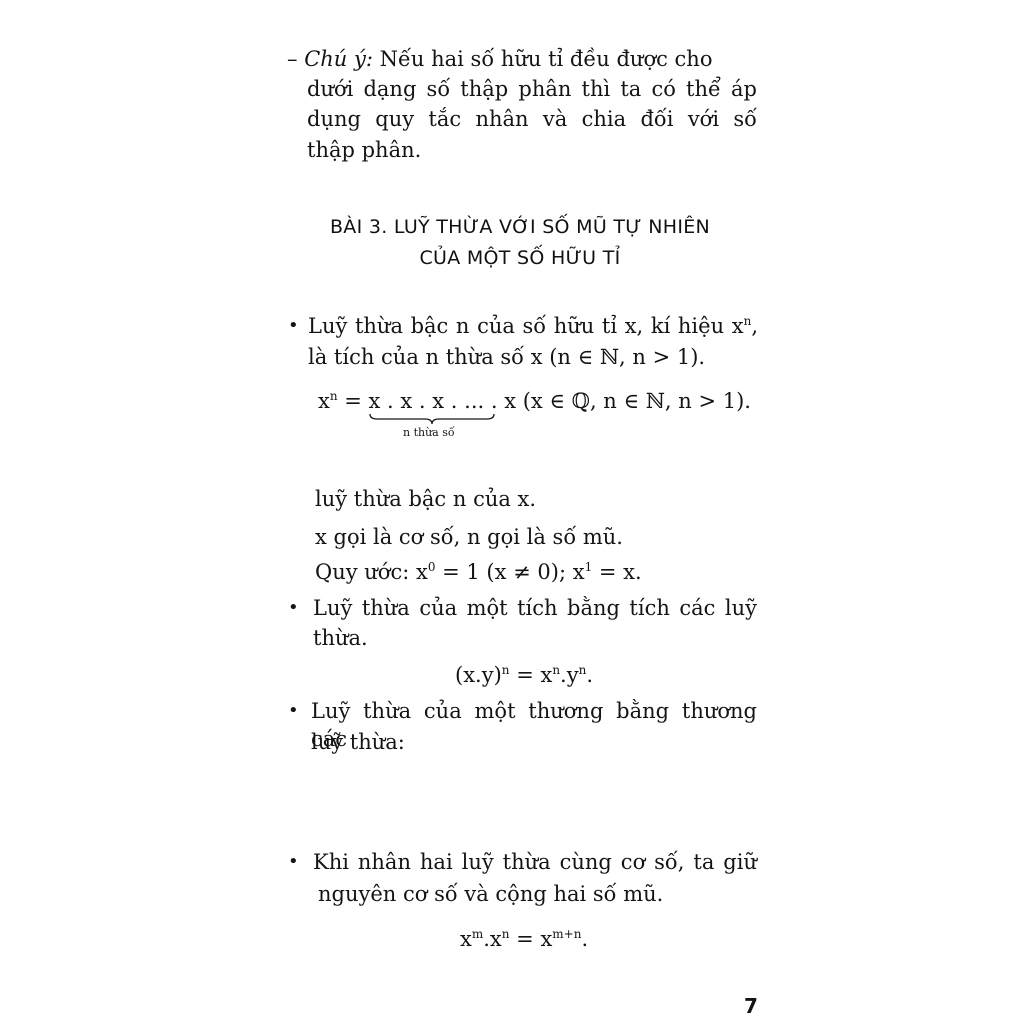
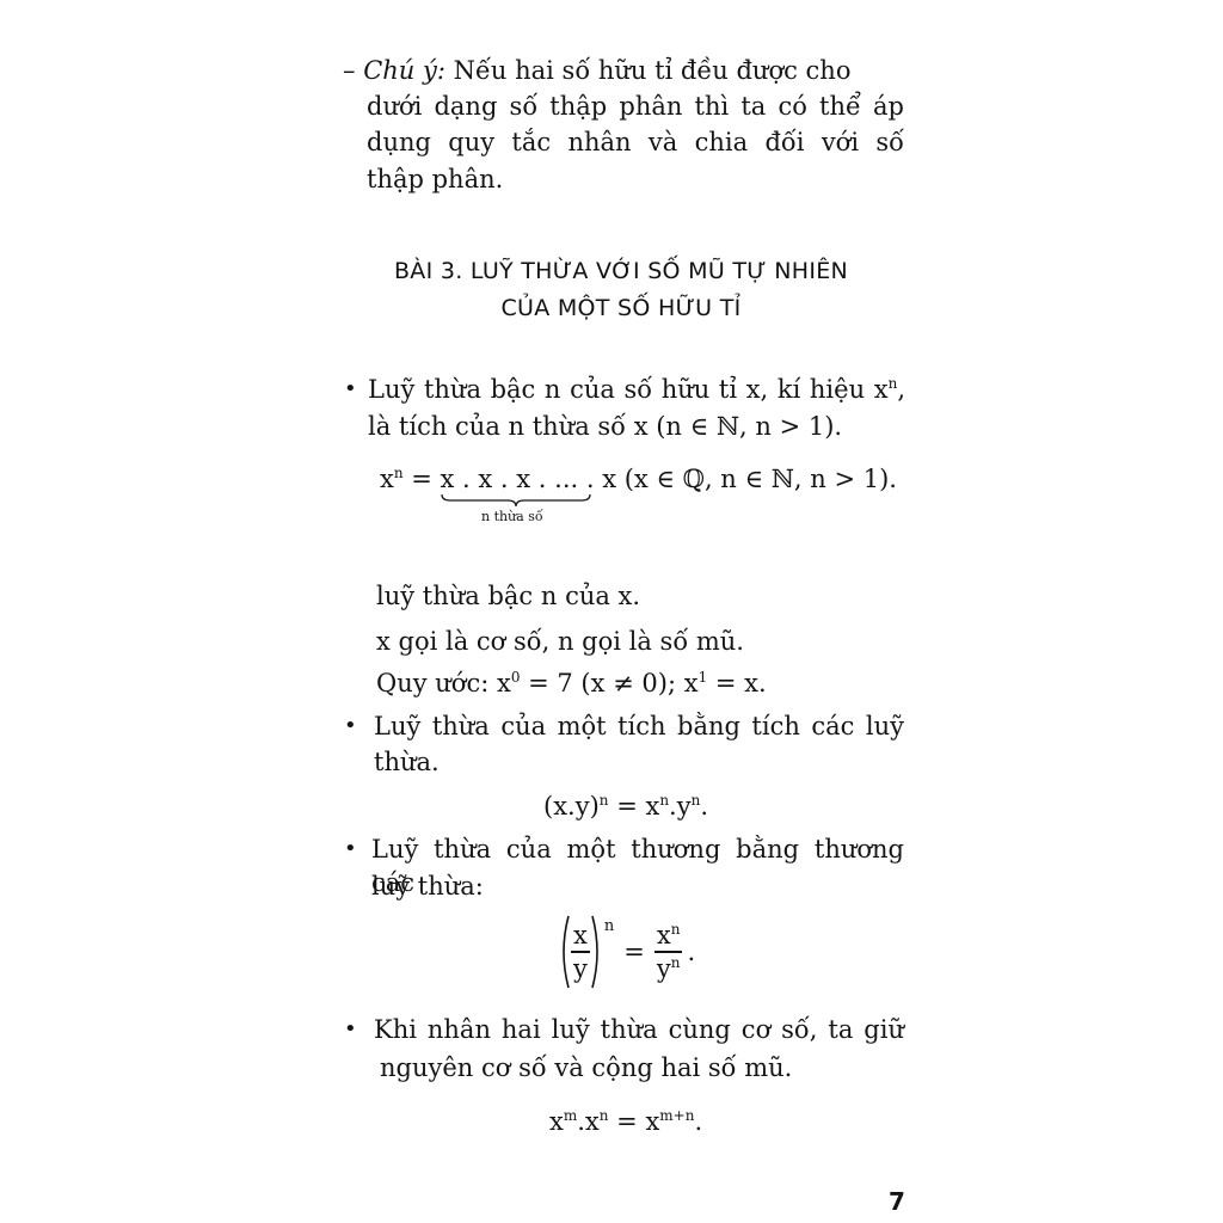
  – Chú ý: Nếu hai số hữu tỉ đều được cho
  dưới dạng số thập phân thì ta có thể áp
  dụng quy tắc nhân và chia đối với số
  thập phân.
  BÀI 3. LUỸ THỪA VỚI SỐ MŨ TỰ NHIÊN
  CỦA MỘT SỐ HỮU TỈ
  •
  Luỹ thừa bậc n của số hữu tỉ x, kí hiệu xn,
  là tích của n thừa số x (n ∈ ℕ, n > 1).
  xn = x . x . x . ... . x (x ∈ ℚ, n ∈ ℕ, n > 1).
  n thừa số
  luỹ thừa bậc n của x.
  x gọi là cơ số, n gọi là số mũ.
- Quy ước: x0 = 1 (x ≠ 0); x1 = x.
+ Quy ước: x0 = 7 (x ≠ 0); x1 = x.
  •
  Luỹ thừa của một tích bằng tích các luỹ
  thừa.
  (x.y)n = xn.yn.
  •
  Luỹ thừa của một thương bằng thương các
  luỹ thừa:
+ x
+ y
+ n
+ =
+ xn
+ yn
+ .
  •
  Khi nhân hai luỹ thừa cùng cơ số, ta giữ
  nguyên cơ số và cộng hai số mũ.
  xm.xn = xm+n.
  7
